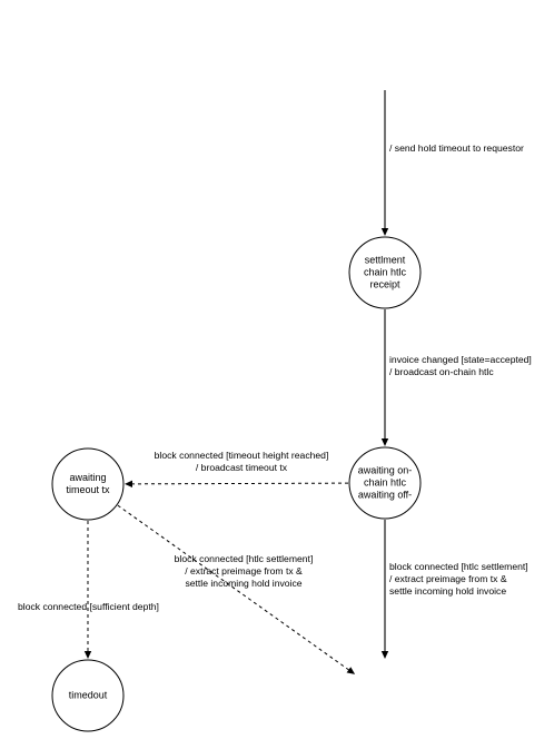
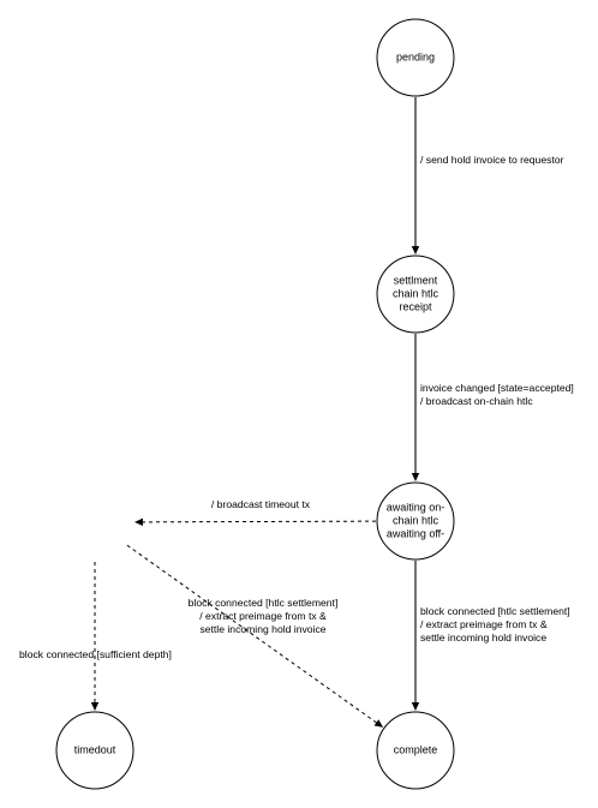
+ pending
  settlment
  chain htlc
  receipt
  awaiting on-
  chain htlc
  awaiting off-
- awaiting
- timeout tx
  timedout
+ complete
- / send hold timeout to requestor
+ / send hold invoice to requestor
  invoice changed [state=accepted]
  / broadcast on-chain htlc
- block connected [timeout height reached]
  / broadcast timeout tx
  block connected [htlc settlement]
  / extract preimage from tx &
  settle incoming hold invoice
  block connected [htlc settlement]
  / extract preimage from tx &
  settle incoming hold invoice
  block connected [sufficient depth]
